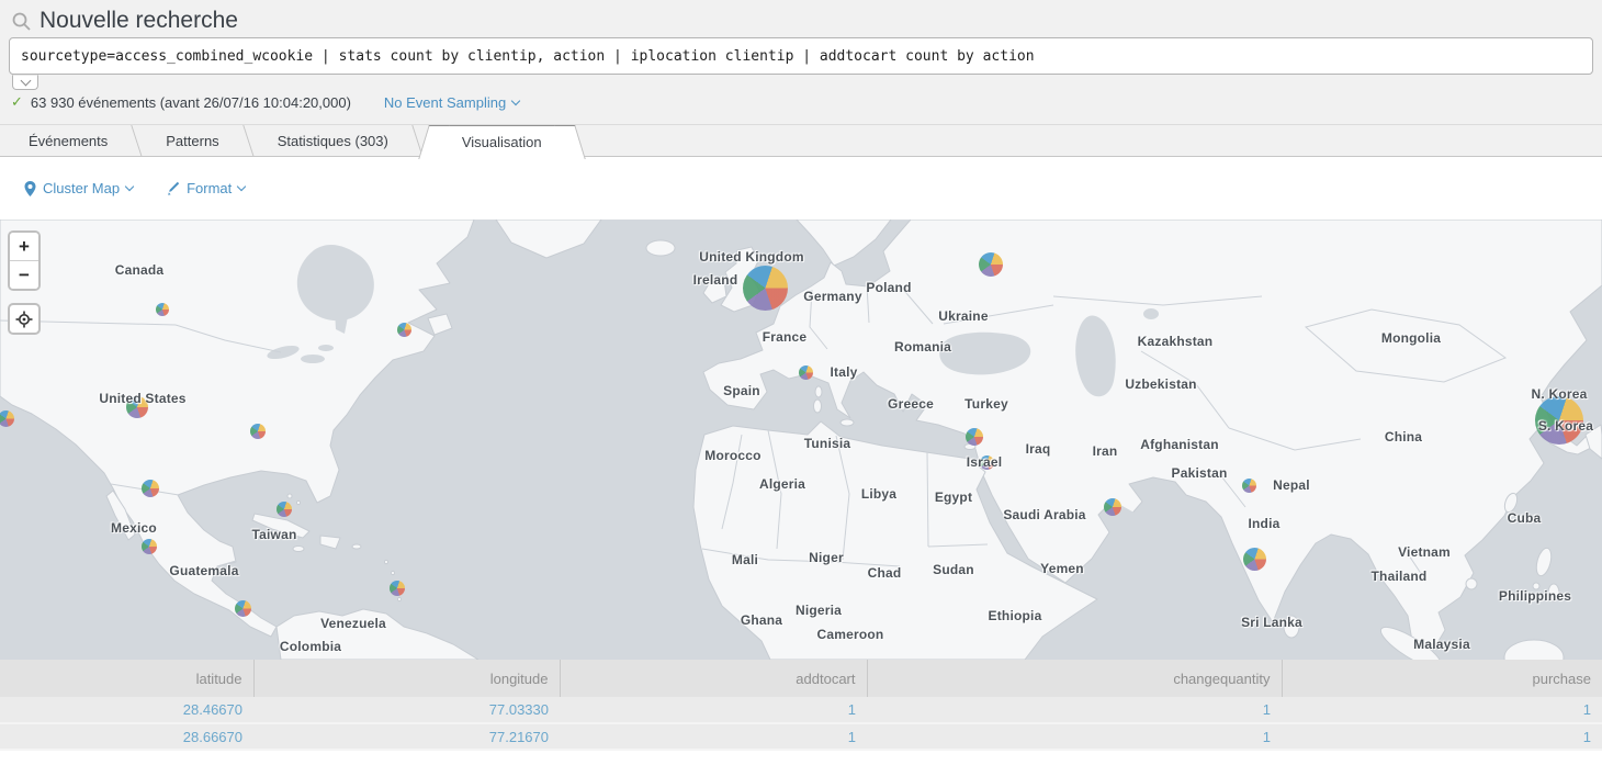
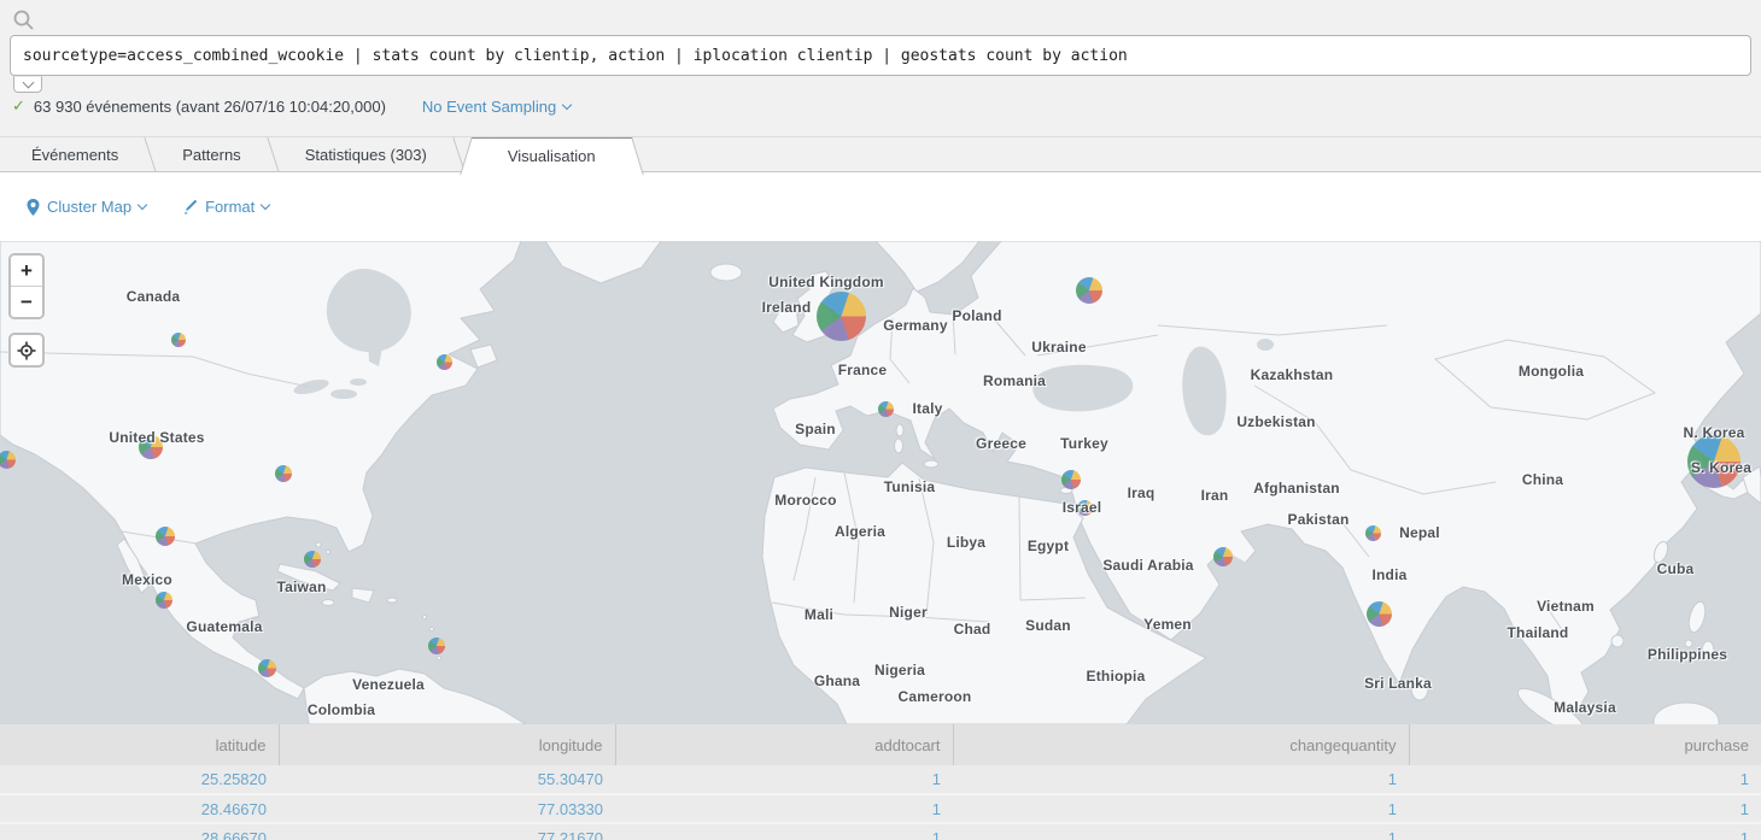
- Nouvelle recherche
- sourcetype=access_combined_wcookie | stats count by clientip, action | iplocation clientip | addtocart count by action
+ sourcetype=access_combined_wcookie | stats count by clientip, action | iplocation clientip | geostats count by action
  ✓
  63 930 événements (avant 26/07/16 10:04:20,000)
  No Event Sampling
  Événements
  Patterns
  Statistiques (303)
  Visualisation
  Cluster Map
  Format
  Canada
  United States
  Mexico
  Taiwan
  Guatemala
  Venezuela
  Colombia
  United Kingdom
  Ireland
  Germany
  Poland
  Ukraine
  France
  Romania
  Italy
  Spain
  Greece
  Turkey
  Morocco
  Tunisia
  Algeria
  Libya
  Egypt
  Mali
  Niger
  Chad
  Sudan
  Ghana
  Nigeria
  Cameroon
  Ethiopia
  Israel
  Iraq
  Iran
  Saudi Arabia
  Yemen
  Kazakhstan
  Uzbekistan
  Afghanistan
  Pakistan
  Nepal
  India
  Sri Lanka
  China
  Mongolia
  N. Korea
  S. Korea
  Cuba
  Vietnam
  Thailand
  Philippines
  Malaysia
  +
  −
  latitude	longitude	addtocart	changequantity	purchase
+ 25.25820	55.30470	1	1	1
  28.46670	77.03330	1	1	1
  28.66670	77.21670	1	1	1
